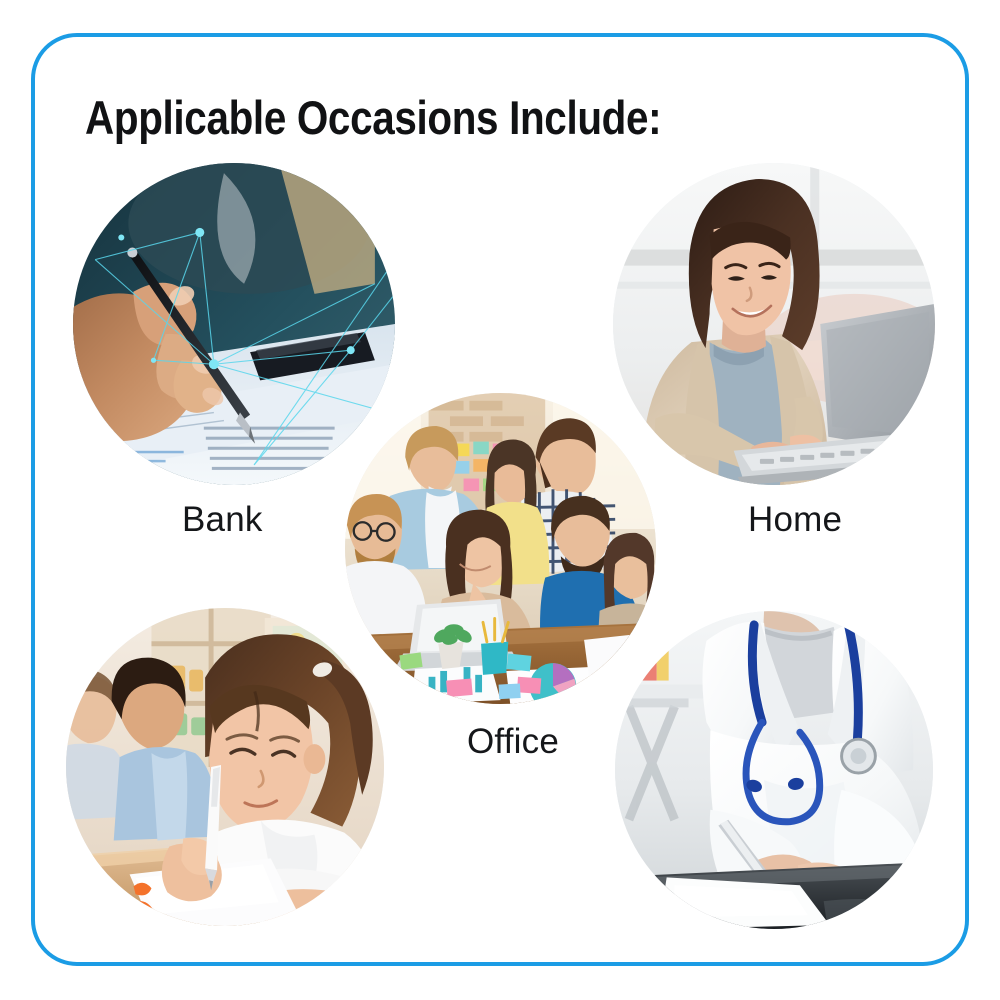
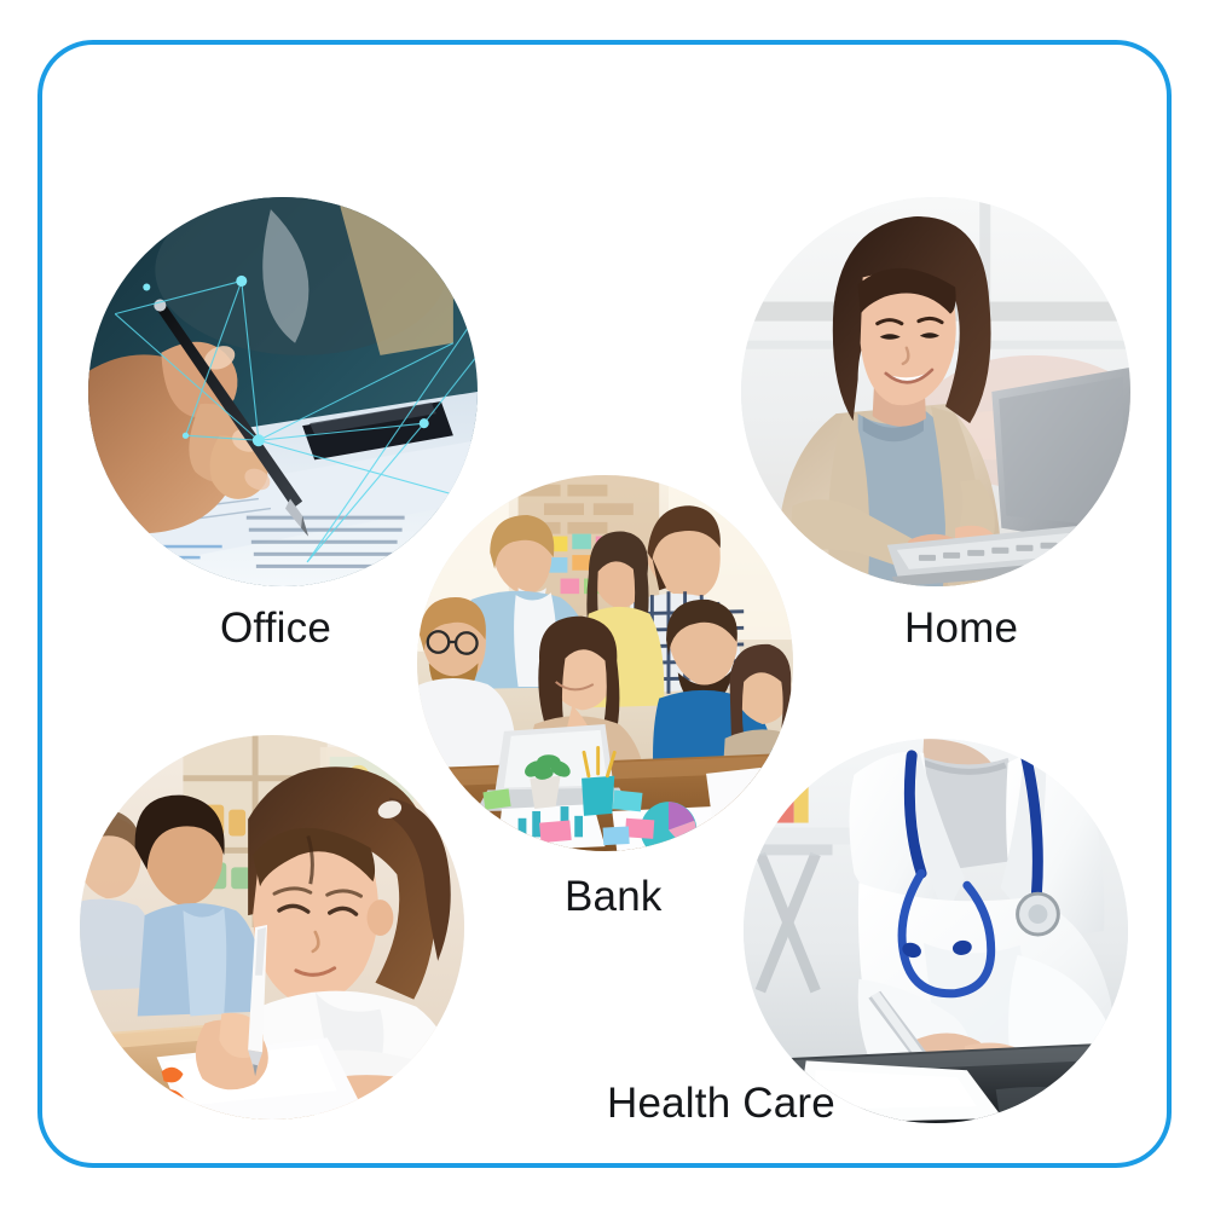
- Applicable Occasions Include:
- Bank
+ Office
  Home
- Office
+ Bank
+ Health Care
